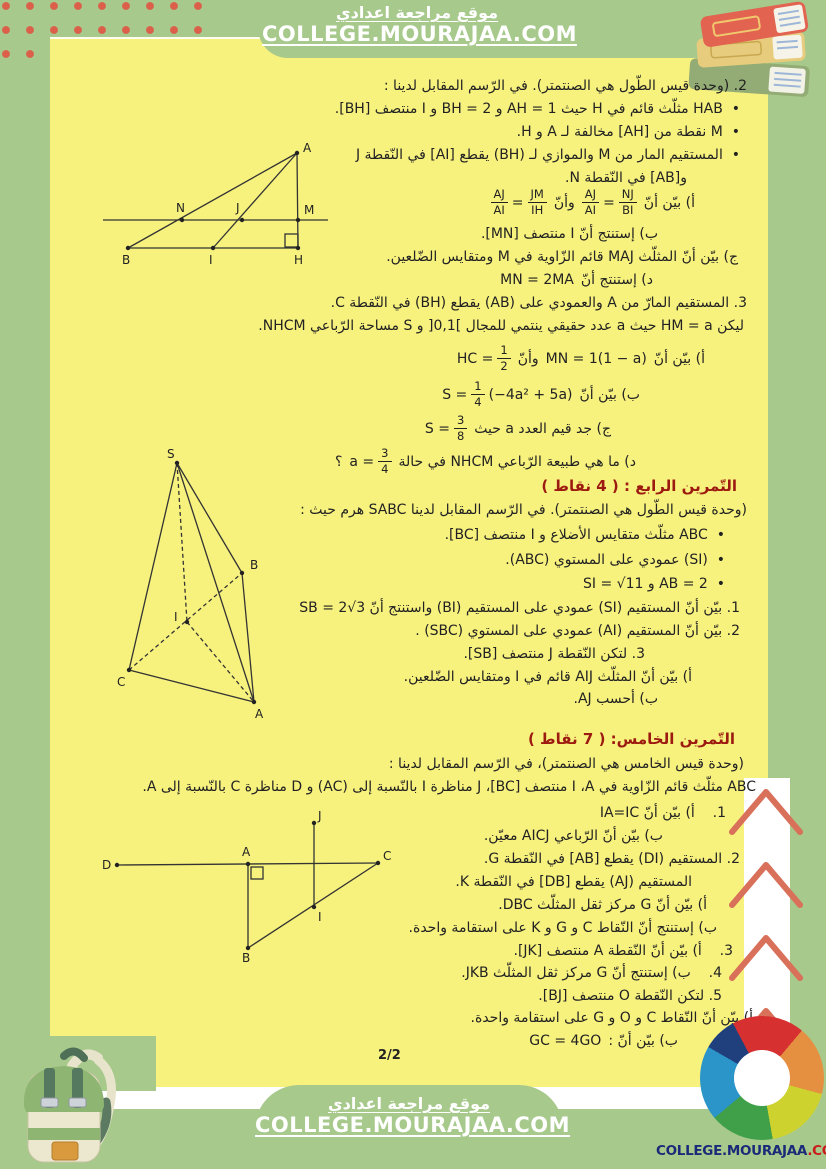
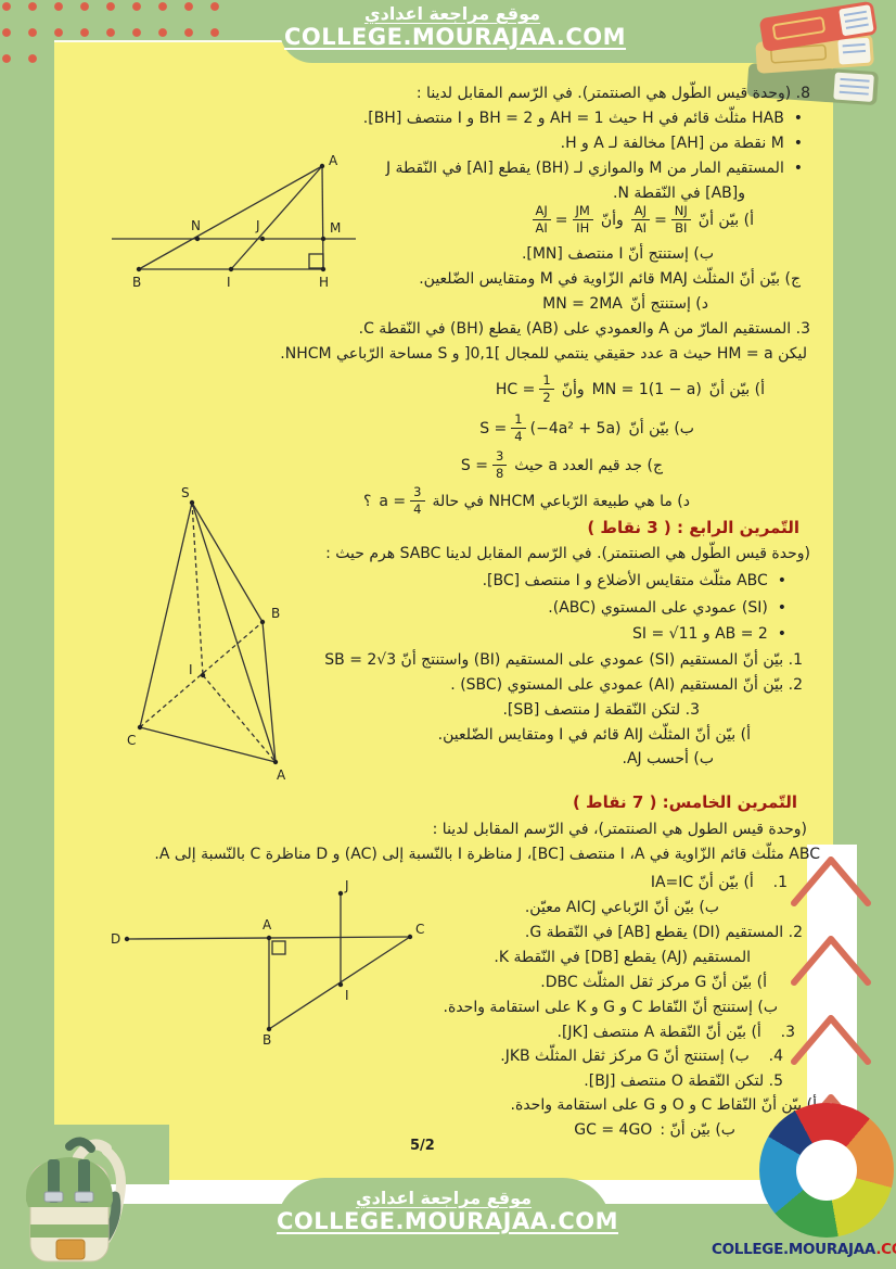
  موقع مراجعة اعدادي
  COLLEGE.MOURAJAA.COM
- 2. (وحدة قيس الطّول هي الصنتمتر). في الرّسم المقابل لدينا :
+ 8. (وحدة قيس الطّول هي الصنتمتر). في الرّسم المقابل لدينا :
  • HAB مثلّث قائم في H حيث AH = 1 و BH = 2 و I منتصف [BH]⁩.
  • M نقطة من [AH] مخالفة لـ A⁩ و H⁩.
  • المستقيم المار من M والموازي لـ (BH) يقطع [AI] في النّقطة J
  و[AB] في النّقطة N⁩.
  أ) بيّن أنّ
  AJ
  AI
  =
  NJ
  BI
  وأنّ
  AJ
  AI
  =
  JM
  IH
  ب) إستنتج أنّ I منتصف [MN]⁩.
  ج) بيّن أنّ المثلّث MAJ قائم الزّاوية في M ومتقايس الضّلعين.
  د) إستنتج أنّ
  MN = 2MA
  3. المستقيم المارّ من A⁩ والعمودي على (AB) يقطع (BH) في النّقطة C⁩.
  ليكن HM = a حيث a عدد حقيقي ينتمي للمجال ]0,1[ و S مساحة الرّباعي NHCM⁩.
  أ) بيّن أنّ
  MN = 1(1 − a)
  وأنّ
  HC =
  1
  2
  ب) بيّن أنّ
  S =
  1
  4
  (−4a² + 5a)
  ج) جد قيم العدد a حيث
  S =
  3
  8
  د) ما هي طبيعة الرّباعي NHCM في حالة
  a =
  3
  4
  ؟
- التّمرين الرابع : ( 4 نقاط )
+ التّمرين الرابع : ( 3 نقاط )
  (وحدة قيس الطّول هي الصنتمتر). في الرّسم المقابل لدينا SABC هرم حيث :
  • ABC⁩ مثلّث متقايس الأضلاع و I منتصف [BC]⁩.
  • (SI) عمودي على المستوي (ABC)⁩.
  • AB = 2⁩ و SI = √11
  1. بيّن أنّ المستقيم (SI) عمودي على المستقيم (BI) واستنتج أنّ SB = 2√3
  2. بيّن أنّ المستقيم (AI) عمودي على المستوي (SBC) .
  3. لتكن النّقطة J⁩ منتصف [SB]⁩.
  أ) بيّن أنّ المثلّث AIJ⁩ قائم في I ومتقايس الضّلعين.
  ب) أحسب AJ⁩.
  التّمرين الخامس: ( 7 نقاط )
- (وحدة قيس الخامس هي الصنتمتر)، في الرّسم المقابل لدينا :
+ (وحدة قيس الطول هي الصنتمتر)، في الرّسم المقابل لدينا :
  ABC⁩ مثلّث قائم الزّاوية في A، I منتصف [BC]، J⁩ مناظرة I بالنّسبة إلى (AC) و D مناظرة C بالنّسبة إلى A⁩.
  1. أ) بيّن أنّ IA=IC
  ب) بيّن أنّ الرّباعي AICJ معيّن.
  2. المستقيم (DI) يقطع [AB] في النّقطة G⁩.
  المستقيم (AJ) يقطع [DB] في النّقطة K⁩.
  أ) بيّن أنّ G مركز ثقل المثلّث DBC⁩.
  ب) إستنتج أنّ النّقاط C و G و K على استقامة واحدة.
  3. أ) بيّن أنّ النّقطة A منتصف [JK]⁩.
  4. ب) إستنتج أنّ G مركز ثقل المثلّث JKB⁩.
  5. لتكن النّقطة O منتصف [BJ]⁩.
  بيّن أنّ النّقاط C و O و G على استقامة واحدة.
  ب) بيّن أنّ :
  GC = 4GO
- 2/2
+ 5/2
  A
  N
  J
  M
  B
  I
  H
  S
  B
  I
  C
  A
  D
  A
  C
  B
  J
  I
  COLLEGE.MOURAJAA.C
  موقع مراجعة اعدادي
  COLLEGE.MOURAJAA.COM
